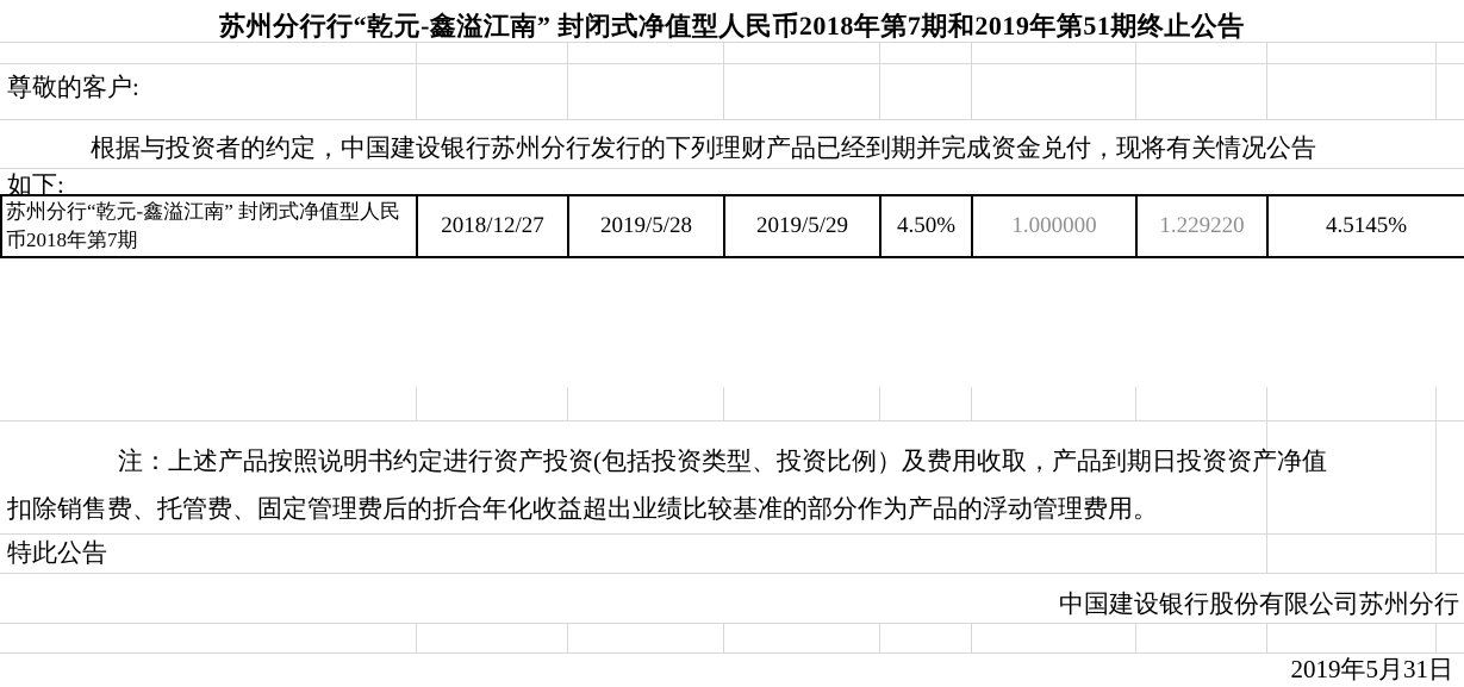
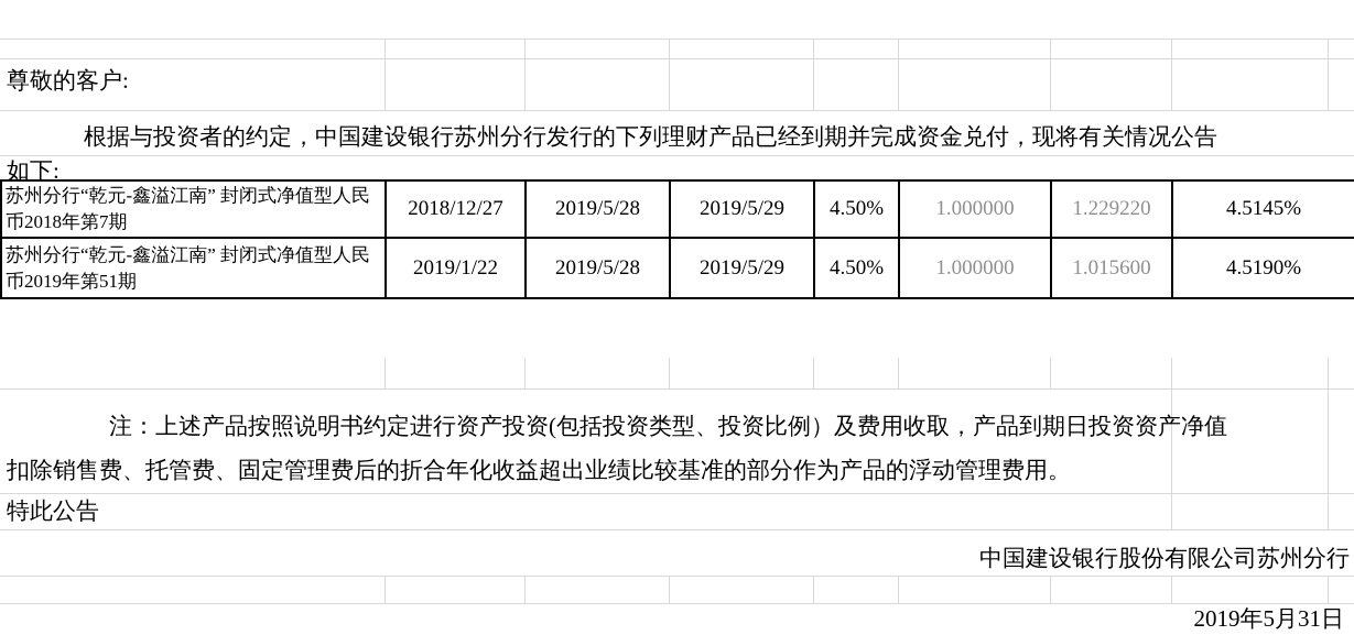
- 苏州分行行“乾元-鑫溢江南” 封闭式净值型人民币2018年第7期和2019年第51期终止公告
  尊敬的客户:
  根据与投资者的约定，中国建设银行苏州分行发行的下列理财产品已经到期并完成资金兑付，现将有关情况公告
  如下:
  苏州分行“乾元-鑫溢江南” 封闭式净值型人民 币2018年第7期	2018/12/27	2019/5/28	2019/5/29	4.50%	1.000000	1.229220	4.5145%
+ 苏州分行“乾元-鑫溢江南” 封闭式净值型人民 币2019年第51期	2019/1/22	2019/5/28	2019/5/29	4.50%	1.000000	1.015600	4.5190%
  注：上述产品按照说明书约定进行资产投资(包括投资类型、投资比例）及费用收取，产品到期日投资资产净值
  扣除销售费、托管费、固定管理费后的折合年化收益超出业绩比较基准的部分作为产品的浮动管理费用。
  特此公告
  中国建设银行股份有限公司苏州分行
  2019年5月31日
